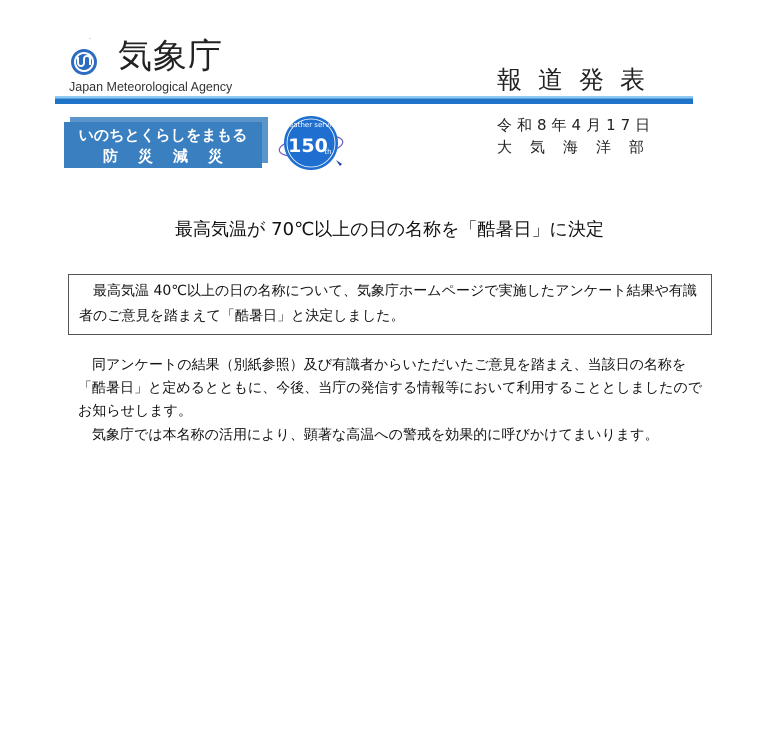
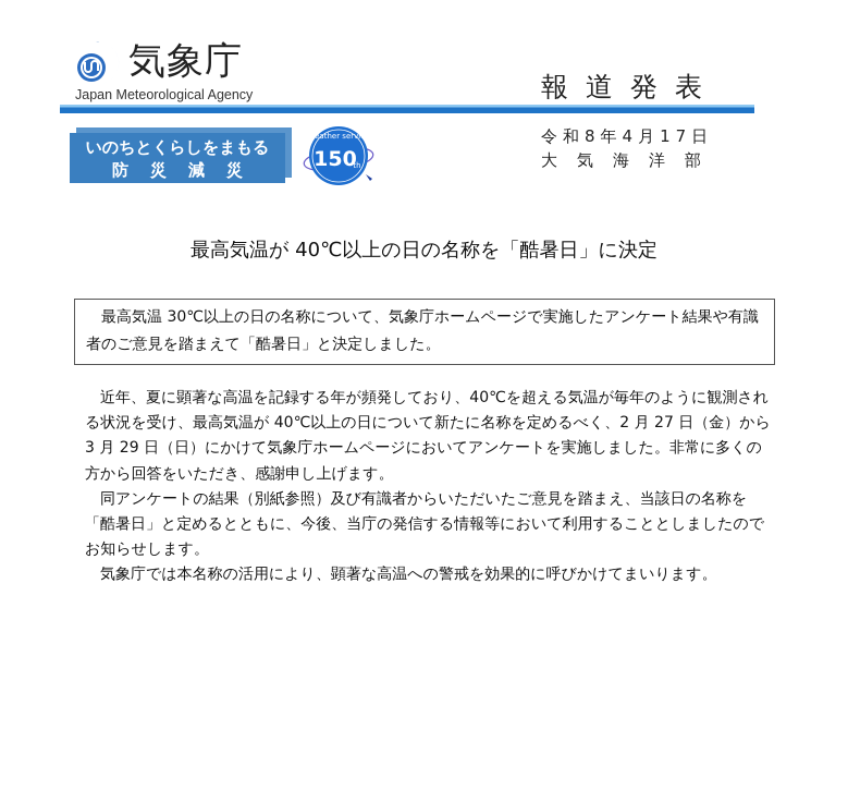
  気象庁
  Japan Meteorological Agency
  報道発表
  令和8年4月17日
  大気海洋部
  いのちとくらしをまもる
  防災減災
  Weather service
  150
  th
- 最高気温が 70℃以上の日の名称を「酷暑日」に決定
+ 最高気温が 40℃以上の日の名称を「酷暑日」に決定
- 最高気温 40℃以上の日の名称について、気象庁ホームページで実施したアンケート結果や有識者のご意見を踏まえて「酷暑日」と決定しました。
+ 最高気温 30℃以上の日の名称について、気象庁ホームページで実施したアンケート結果や有識者のご意見を踏まえて「酷暑日」と決定しました。
+ 近年、夏に顕著な高温を記録する年が頻発しており、40℃を超える気温が毎年のように観測される状況を受け、最高気温が 40℃以上の日について新たに名称を定めるべく、2 月 27 日（金）から 3 月 29 日（日）にかけて気象庁ホームページにおいてアンケートを実施しました。非常に多くの方から回答をいただき、感謝申し上げます。
  同アンケートの結果（別紙参照）及び有識者からいただいたご意見を踏まえ、当該日の名称を「酷暑日」と定めるとともに、今後、当庁の発信する情報等において利用することとしましたのでお知らせします。
  気象庁では本名称の活用により、顕著な高温への警戒を効果的に呼びかけてまいります。
